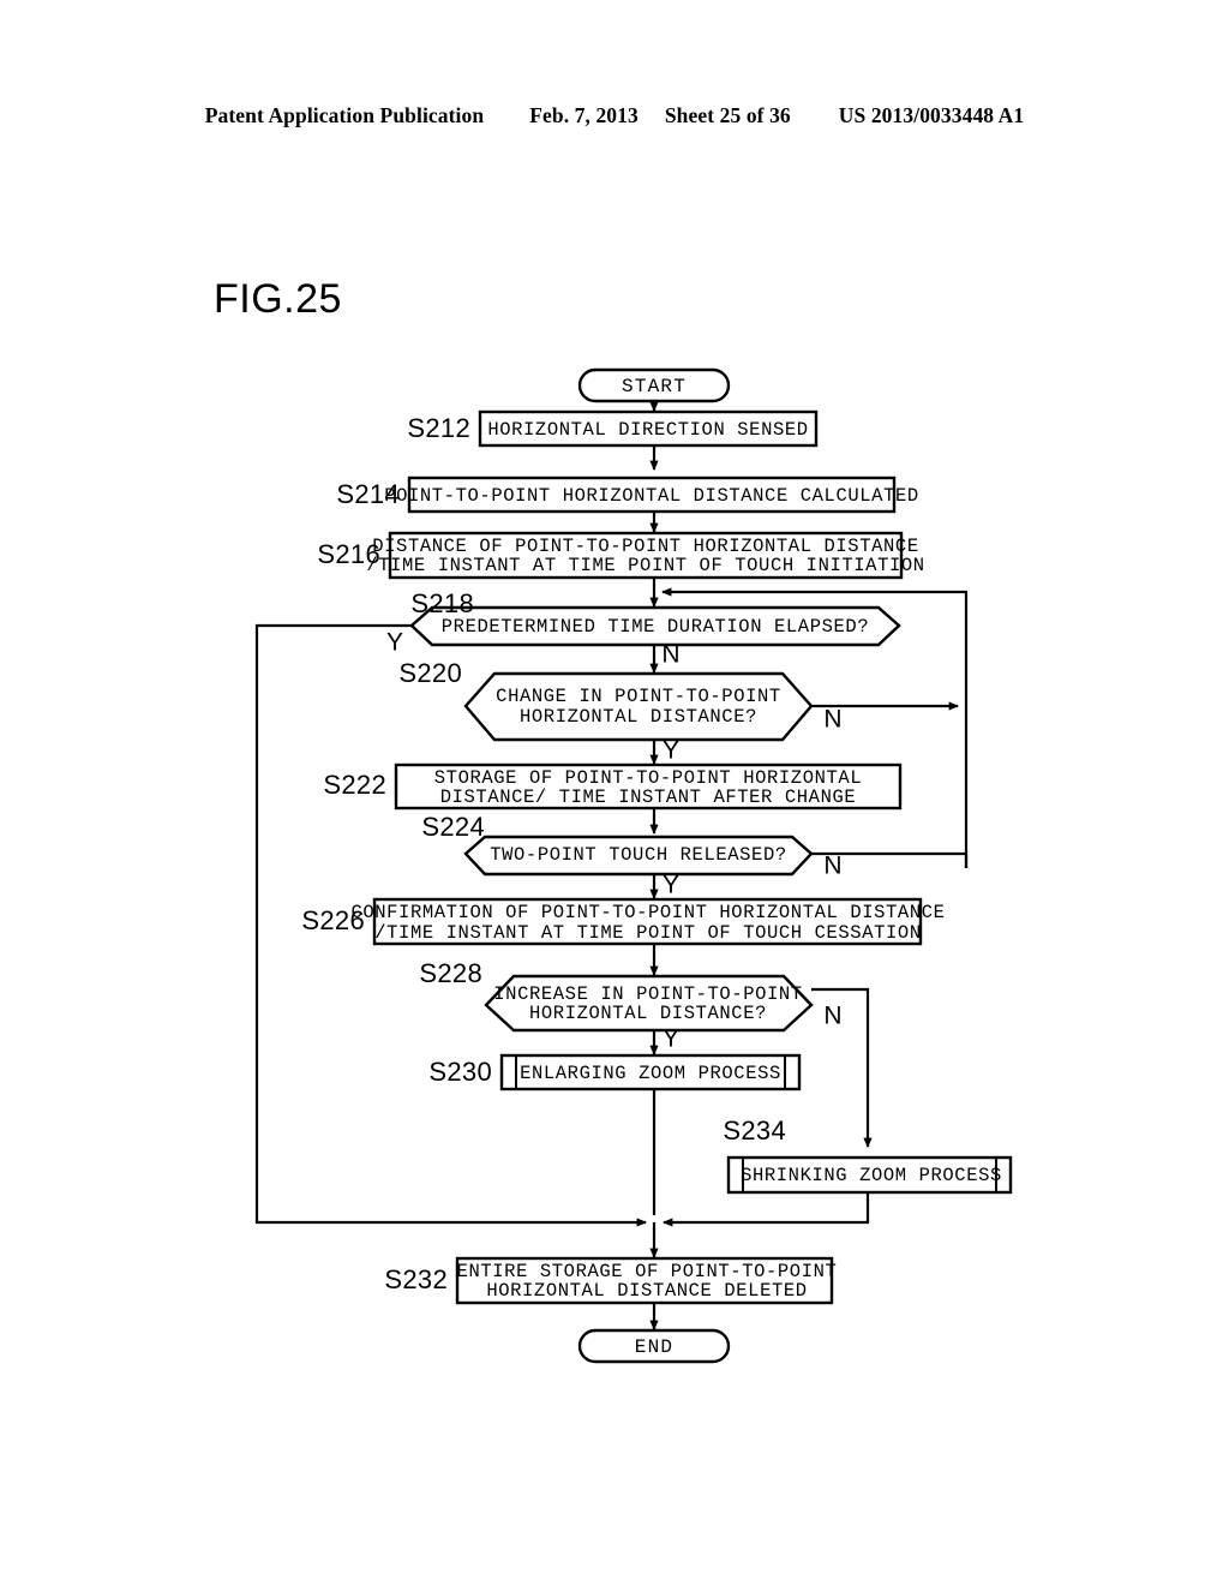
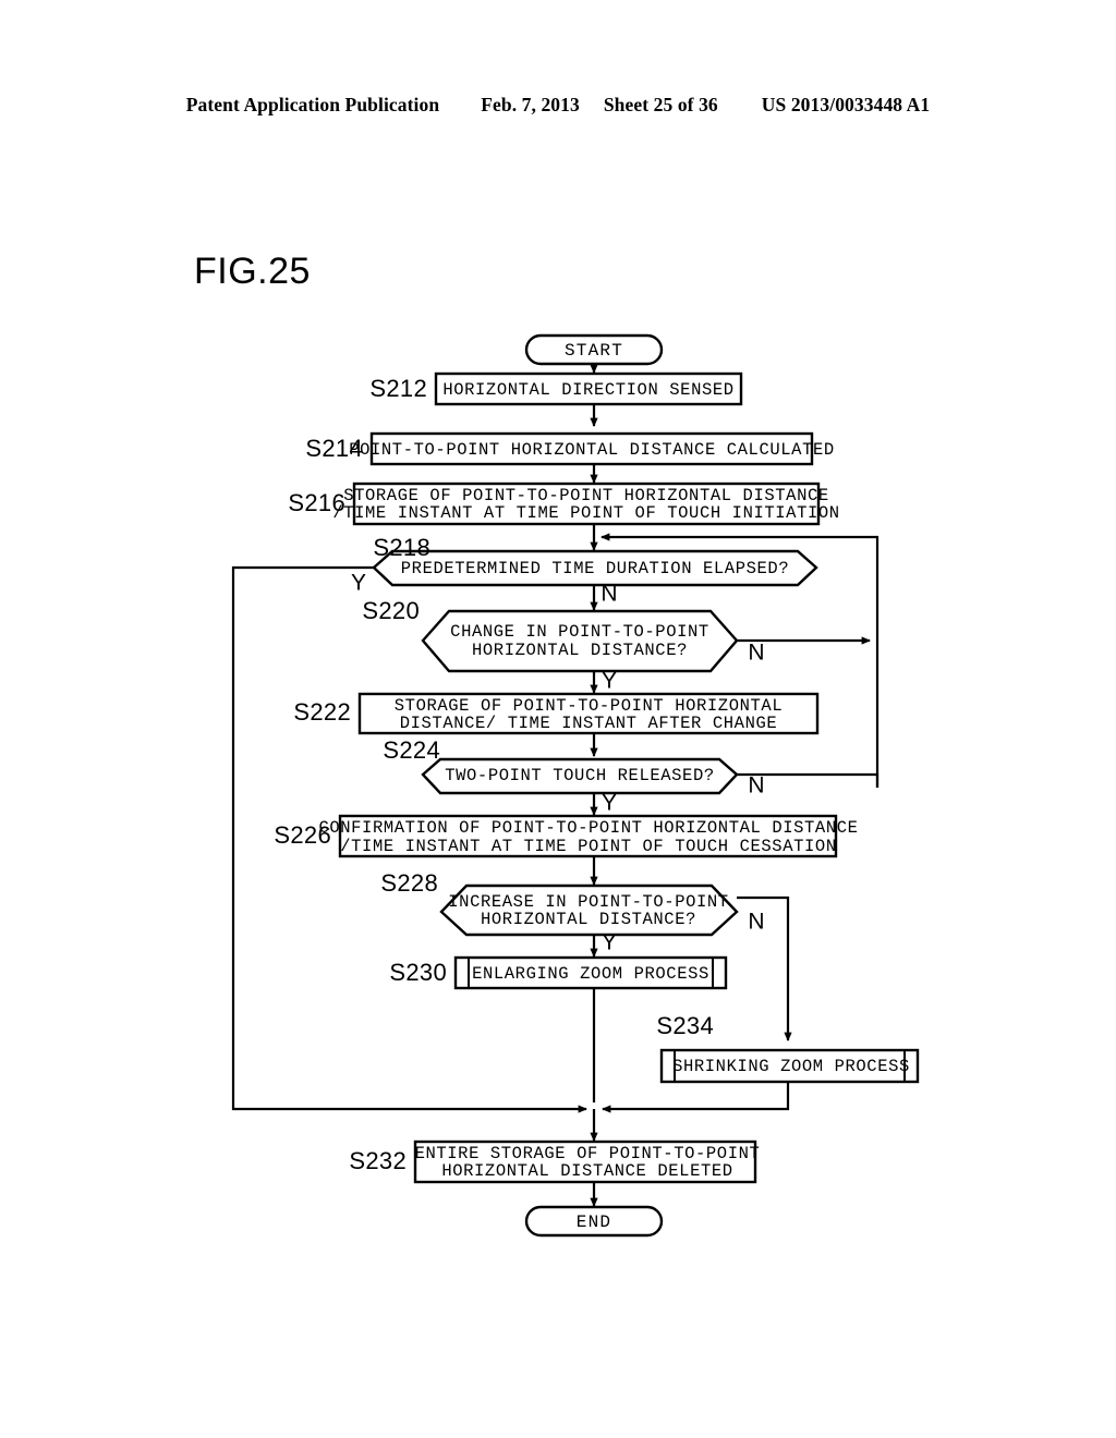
  Patent Application Publication Feb. 7, 2013 Sheet 25 of 36 US 2013/0033448 A1
  FIG.25
  START
  HORIZONTAL DIRECTION SENSED
  S212
  POINT-TO-POINT HORIZONTAL DISTANCE CALCULATED
  S214
- DISTANCE OF POINT-TO-POINT HORIZONTAL DISTANCE
+ STORAGE OF POINT-TO-POINT HORIZONTAL DISTANCE
  /TIME INSTANT AT TIME POINT OF TOUCH INITIATION
  S216
  PREDETERMINED TIME DURATION ELAPSED?
  S218
  Y
  N
  CHANGE IN POINT-TO-POINT
  HORIZONTAL DISTANCE?
  S220
  N
  Y
  STORAGE OF POINT-TO-POINT HORIZONTAL
  DISTANCE/ TIME INSTANT AFTER CHANGE
  S222
  TWO-POINT TOUCH RELEASED?
  S224
  N
  Y
  CONFIRMATION OF POINT-TO-POINT HORIZONTAL DISTANCE
  /TIME INSTANT AT TIME POINT OF TOUCH CESSATION
  S226
  INCREASE IN POINT-TO-POINT
  HORIZONTAL DISTANCE?
  S228
  N
  Y
  ENLARGING ZOOM PROCESS
  S230
  SHRINKING ZOOM PROCESS
  S234
  ENTIRE STORAGE OF POINT-TO-POINT
  HORIZONTAL DISTANCE DELETED
  S232
  END
